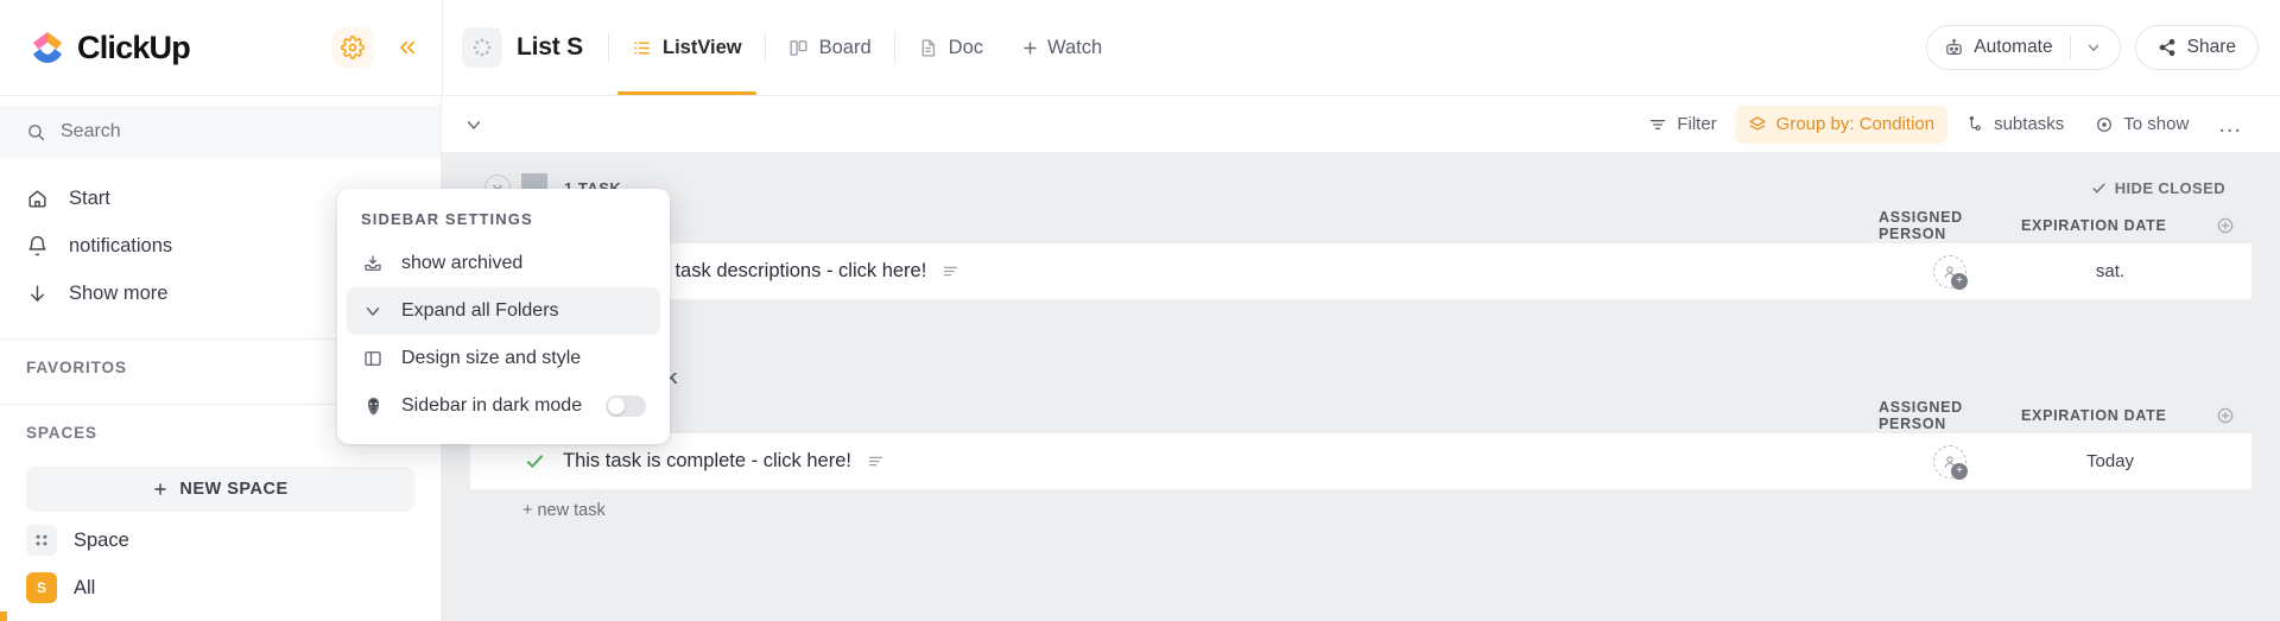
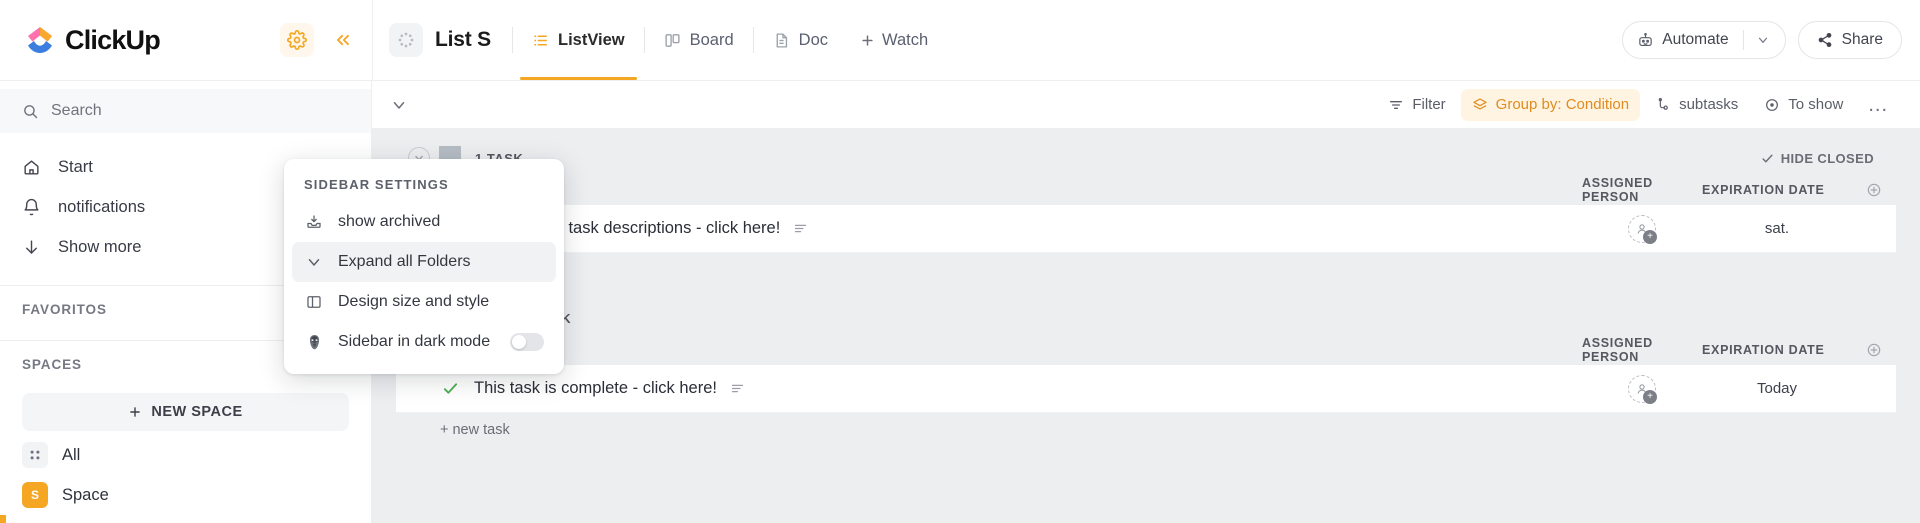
  ClickUp
  List S
  ListView
  Board
  Doc
  Watch
  Automate
  Share
  Search
  Start
  notifications
  Show more
  FAVORITOS
  SPACES
  NEW SPACE
- Space
+ All
  S
- All
+ Space
  Filter
  Group by: Condition
  subtasks
  To show
  ...
  1 TASK
  HIDE CLOSED
  ASSIGNED PERSON
  EXPIRATION DATE
  task descriptions - click here!
  +
  sat.
  ASSIGNED PERSON
  EXPIRATION DATE
  This task is complete - click here!
  +
  Today
  + new task
  SIDEBAR SETTINGS
  show archived
  Expand all Folders
  Design size and style
  Sidebar in dark mode
